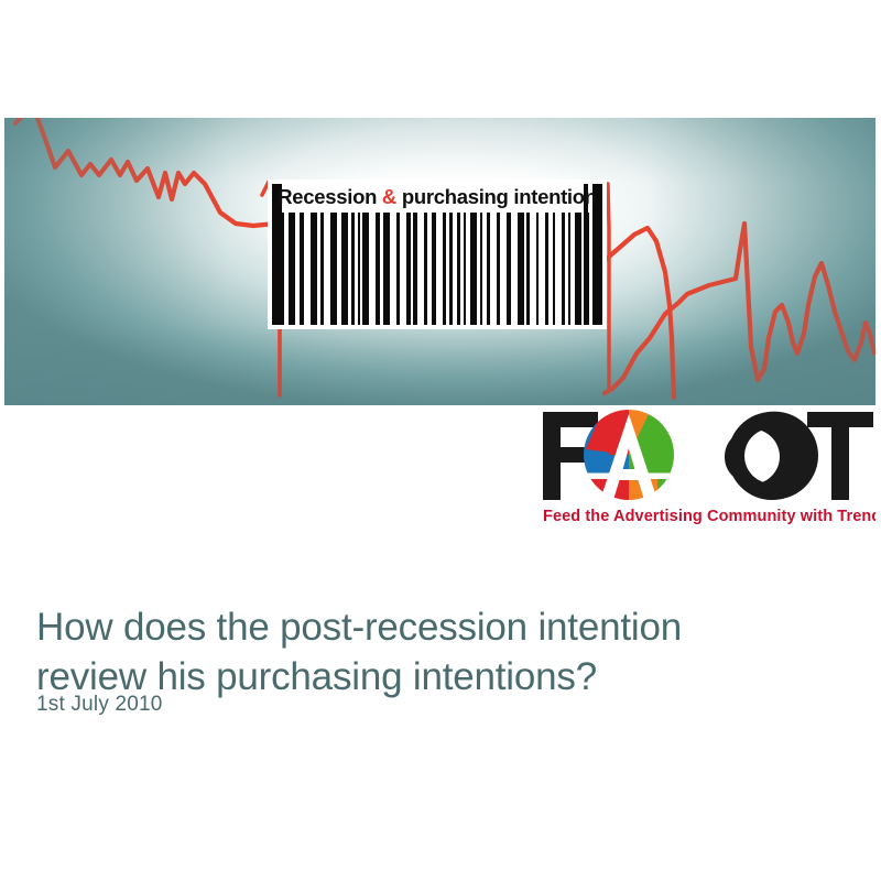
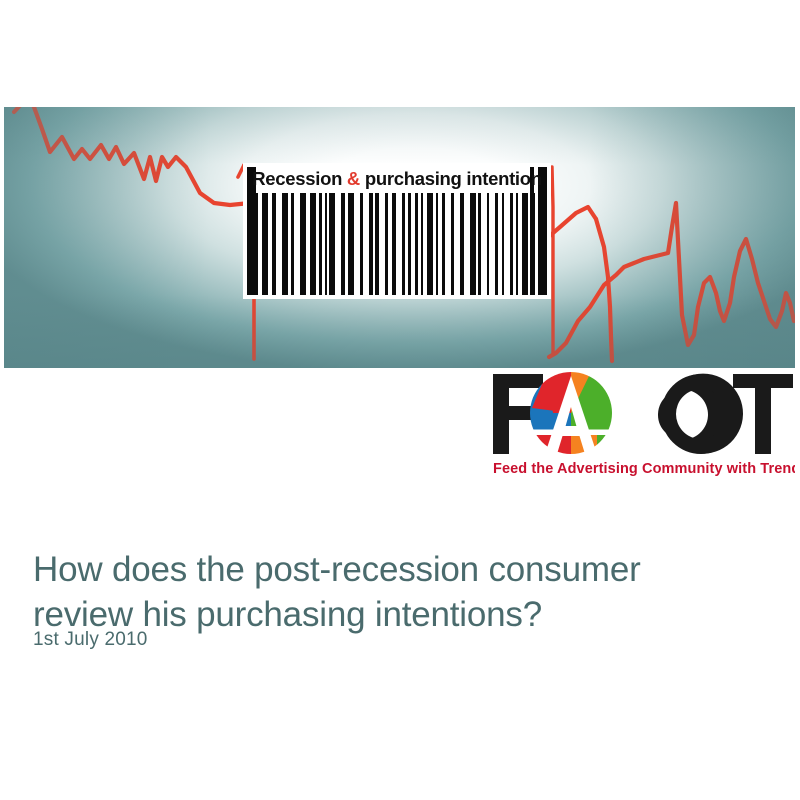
  Recession & purchasing intention
  Feed the Advertising Community with Tren
- How does the post-recession intention
+ How does the post-recession consumer
  review his purchasing intentions?
  1st July 2010
